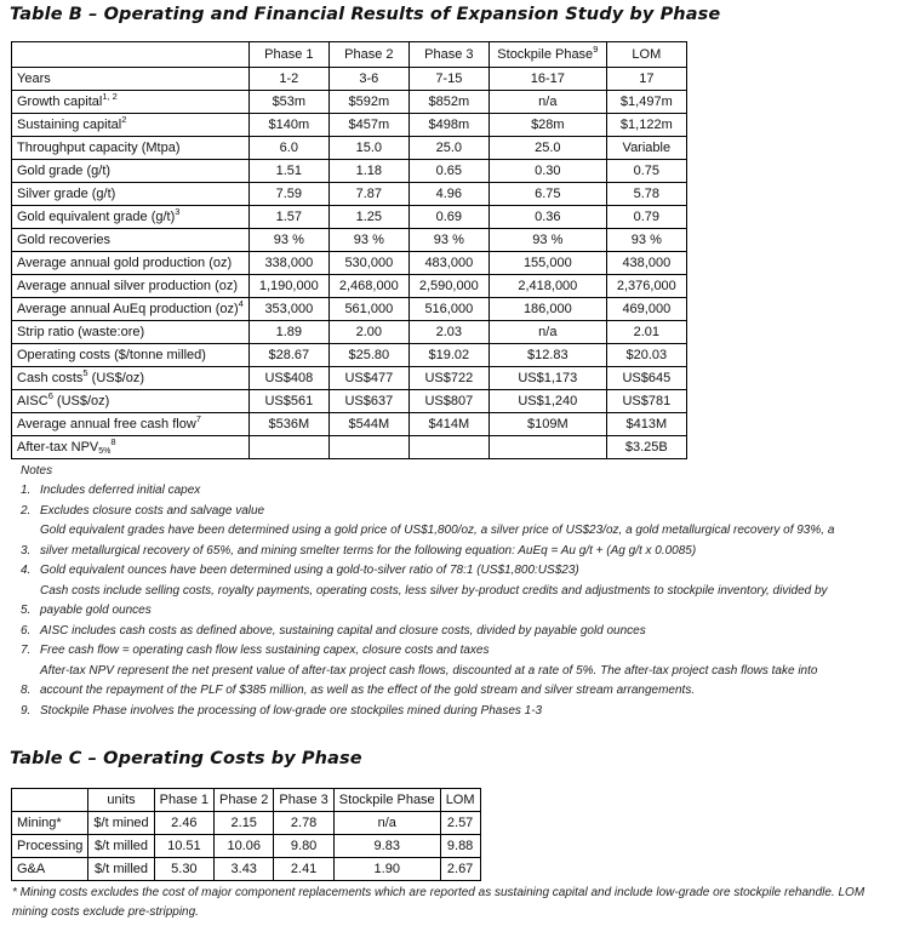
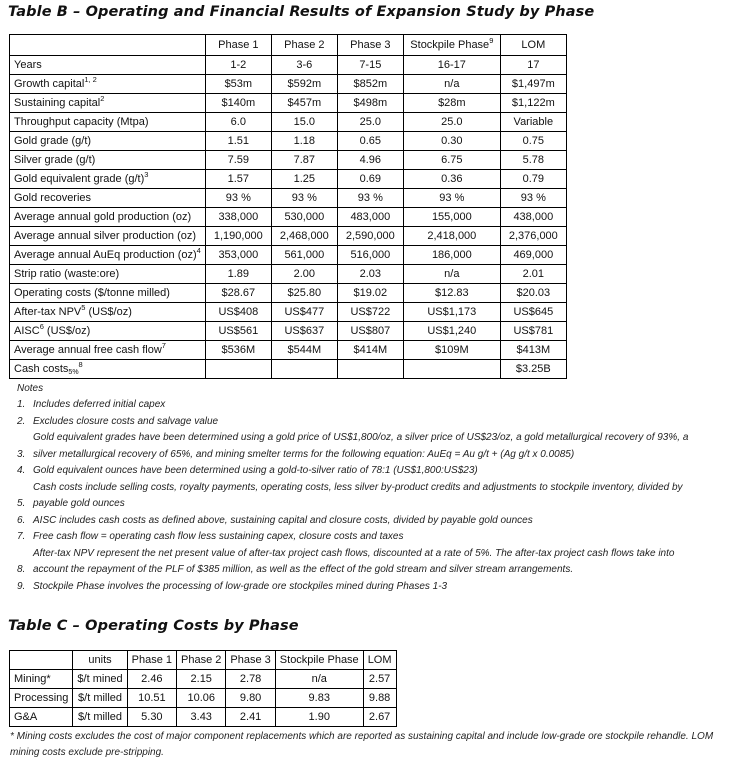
  Table B – Operating and Financial Results of Expansion Study by Phase
  	Phase 1	Phase 2	Phase 3	Stockpile Phase9	LOM
  Years	1-2	3-6	7-15	16-17	17
  Growth capital1, 2	$53m	$592m	$852m	n/a	$1,497m
  Sustaining capital2	$140m	$457m	$498m	$28m	$1,122m
  Throughput capacity (Mtpa)	6.0	15.0	25.0	25.0	Variable
  Gold grade (g/t)	1.51	1.18	0.65	0.30	0.75
  Silver grade (g/t)	7.59	7.87	4.96	6.75	5.78
  Gold equivalent grade (g/t)3	1.57	1.25	0.69	0.36	0.79
  Gold recoveries	93 %	93 %	93 %	93 %	93 %
  Average annual gold production (oz)	338,000	530,000	483,000	155,000	438,000
  Average annual silver production (oz)	1,190,000	2,468,000	2,590,000	2,418,000	2,376,000
  Average annual AuEq production (oz)4	353,000	561,000	516,000	186,000	469,000
  Strip ratio (waste:ore)	1.89	2.00	2.03	n/a	2.01
  Operating costs ($/tonne milled)	$28.67	$25.80	$19.02	$12.83	$20.03
- Cash costs5 (US$/oz)	US$408	US$477	US$722	US$1,173	US$645
+ After-tax NPV5 (US$/oz)	US$408	US$477	US$722	US$1,173	US$645
  AISC6 (US$/oz)	US$561	US$637	US$807	US$1,240	US$781
  Average annual free cash flow7	$536M	$544M	$414M	$109M	$413M
- After-tax NPV 8					$3.25B
+ Cash costs 8					$3.25B
  Notes
  1.
  Includes deferred initial capex
  2.
  Excludes closure costs and salvage value
  Gold equivalent grades have been determined using a gold price of US$1,800/oz, a silver price of US$23/oz, a gold metallurgical recovery of 93%, a
  3.
  silver metallurgical recovery of 65%, and mining smelter terms for the following equation: AuEq = Au g/t + (Ag g/t x 0.0085)
  4.
  Gold equivalent ounces have been determined using a gold-to-silver ratio of 78:1 (US$1,800:US$23)
  Cash costs include selling costs, royalty payments, operating costs, less silver by-product credits and adjustments to stockpile inventory, divided by
  5.
  payable gold ounces
  6.
  AISC includes cash costs as defined above, sustaining capital and closure costs, divided by payable gold ounces
  7.
  Free cash flow = operating cash flow less sustaining capex, closure costs and taxes
  After-tax NPV represent the net present value of after-tax project cash flows, discounted at a rate of 5%. The after-tax project cash flows take into
  8.
  account the repayment of the PLF of $385 million, as well as the effect of the gold stream and silver stream arrangements.
  9.
  Stockpile Phase involves the processing of low-grade ore stockpiles mined during Phases 1-3
  Table C – Operating Costs by Phase
  	units	Phase 1	Phase 2	Phase 3	Stockpile Phase	LOM
  Mining*	$/t mined	2.46	2.15	2.78	n/a	2.57
  Processing	$/t milled	10.51	10.06	9.80	9.83	9.88
  G&A	$/t milled	5.30	3.43	2.41	1.90	2.67
  * Mining costs excludes the cost of major component replacements which are reported as sustaining capital and include low-grade ore stockpile rehandle. LOM mining costs exclude pre-stripping.
